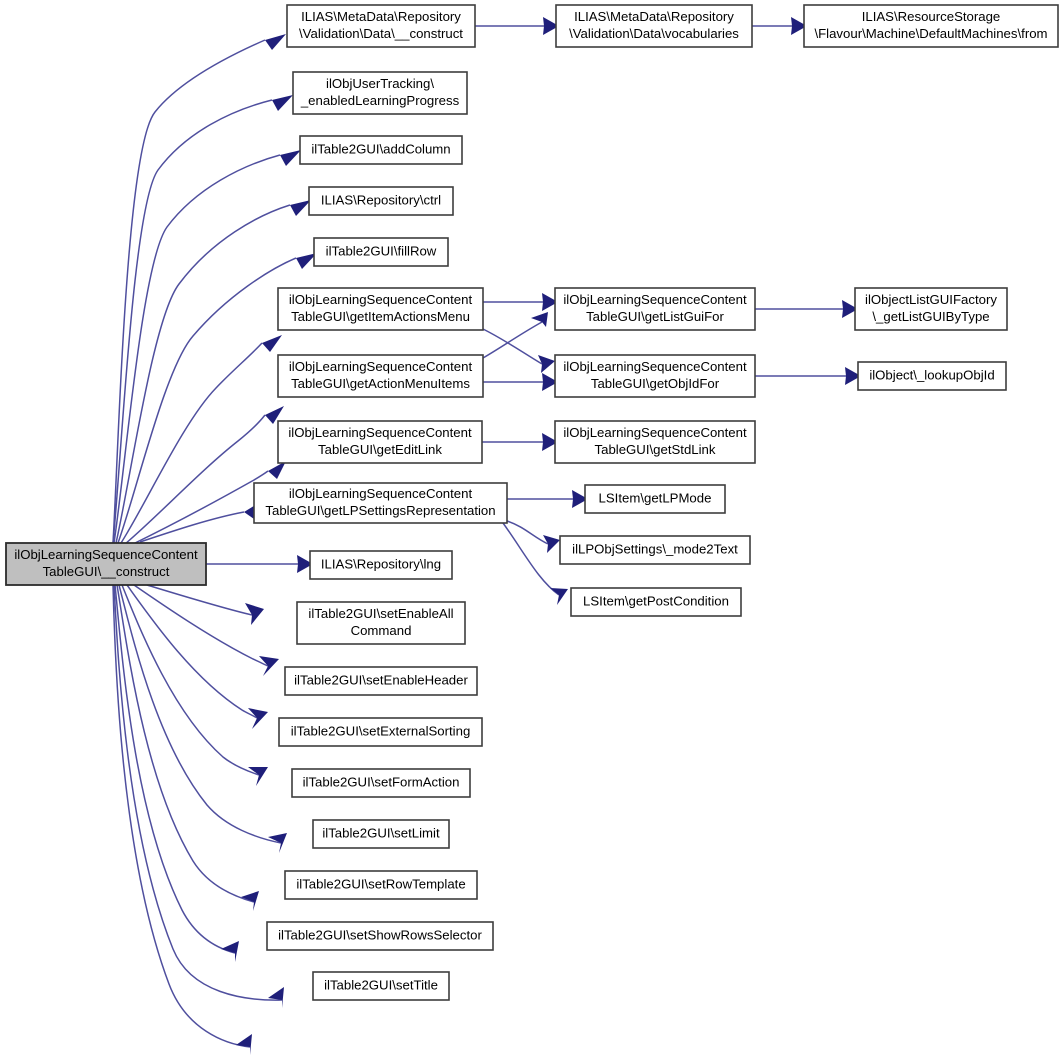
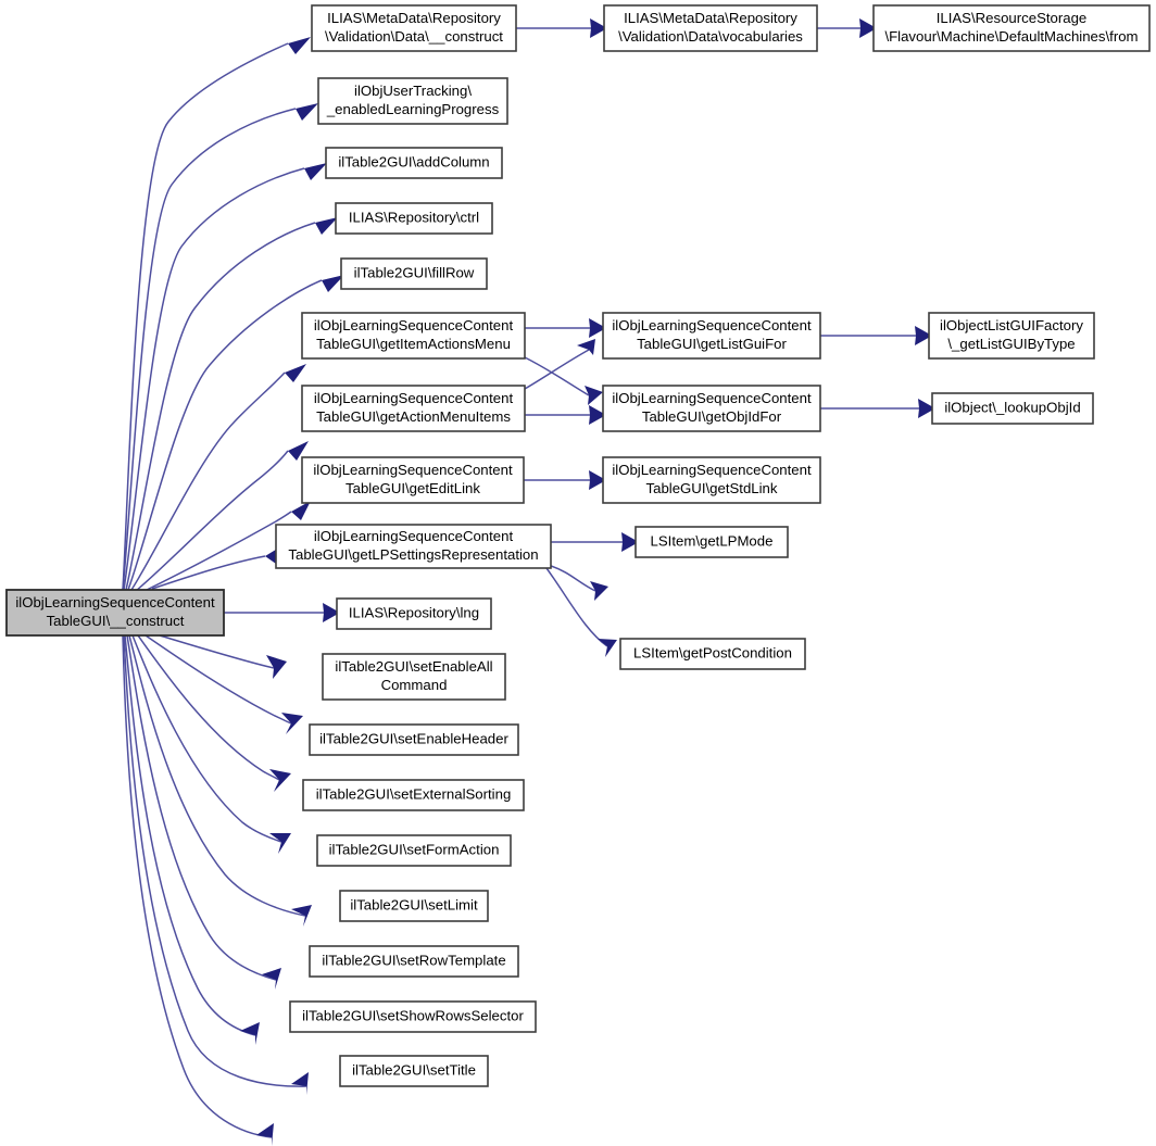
  ilObjLearningSequenceContent
  TableGUI\__construct
  ILIAS\MetaData\Repository
  \Validation\Data\__construct
  ILIAS\MetaData\Repository
  \Validation\Data\vocabularies
  ILIAS\ResourceStorage
  \Flavour\Machine\DefaultMachines\from
  ilObjUserTracking\
  _enabledLearningProgress
  ilTable2GUI\addColumn
  ILIAS\Repository\ctrl
  ilTable2GUI\fillRow
  ilObjLearningSequenceContent
  TableGUI\getItemActionsMenu
  ilObjLearningSequenceContent
  TableGUI\getListGuiFor
  ilObjectListGUIFactory
  \_getListGUIByType
  ilObjLearningSequenceContent
  TableGUI\getActionMenuItems
  ilObjLearningSequenceContent
  TableGUI\getObjIdFor
  ilObject\_lookupObjId
  ilObjLearningSequenceContent
  TableGUI\getEditLink
  ilObjLearningSequenceContent
  TableGUI\getStdLink
  ilObjLearningSequenceContent
  TableGUI\getLPSettingsRepresentation
  LSItem\getLPMode
- ilLPObjSettings\_mode2Text
  LSItem\getPostCondition
  ILIAS\Repository\lng
  ilTable2GUI\setEnableAll
  Command
  ilTable2GUI\setEnableHeader
  ilTable2GUI\setExternalSorting
  ilTable2GUI\setFormAction
  ilTable2GUI\setLimit
  ilTable2GUI\setRowTemplate
  ilTable2GUI\setShowRowsSelector
  ilTable2GUI\setTitle
